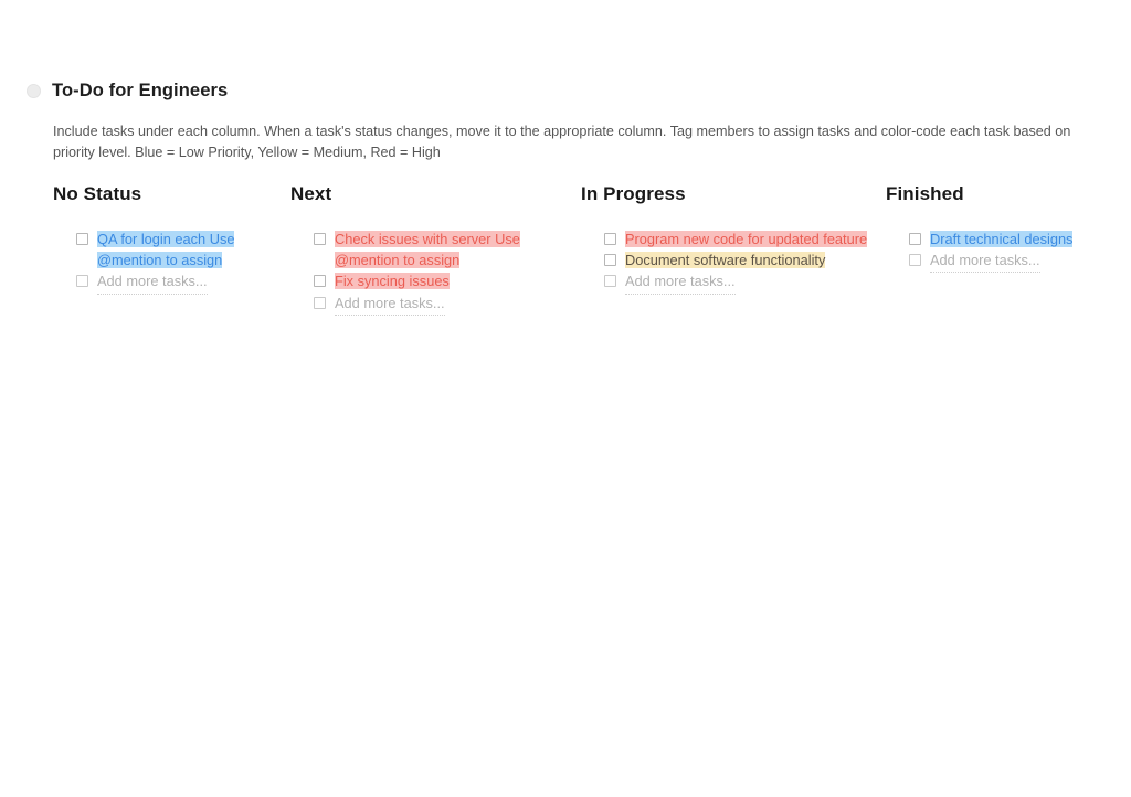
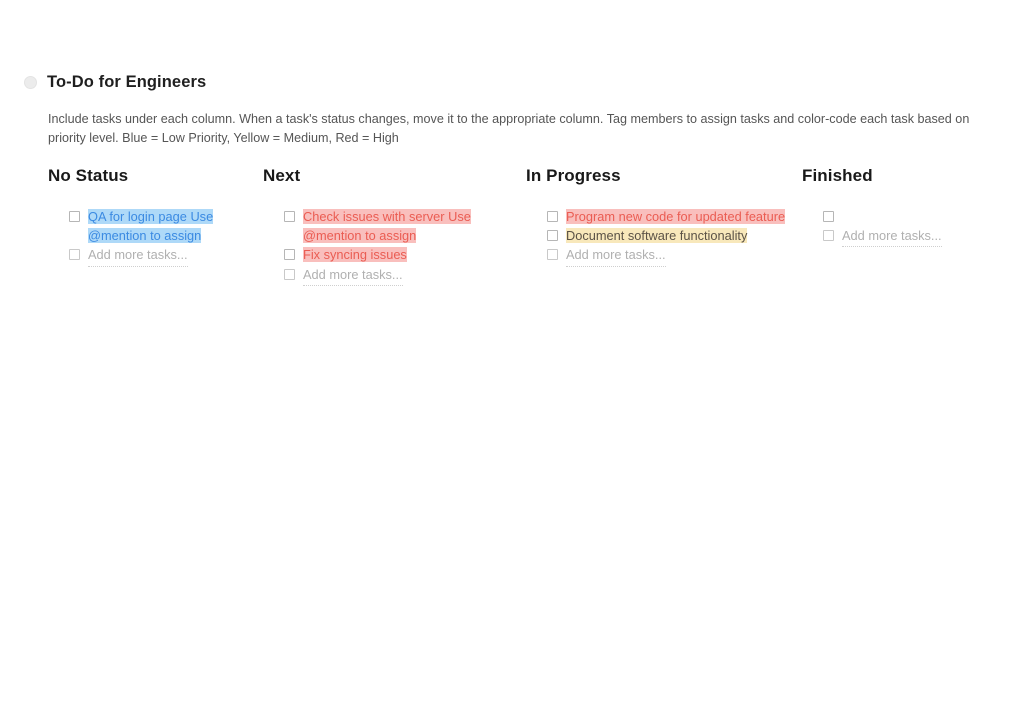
  To-Do for Engineers
  Include tasks under each column. When a task's status changes, move it to the appropriate column. Tag members to assign tasks and color-code each task based on priority level. Blue = Low Priority, Yellow = Medium, Red = High
  No Status
- QA for login each Use @mention to assign
+ QA for login page Use @mention to assign
  Add more tasks...
  Next
  Check issues with server Use @mention to assign
  Fix syncing issues
  Add more tasks...
  In Progress
  Program new code for updated feature
  Document software functionality
  Add more tasks...
  Finished
- Draft technical designs
  Add more tasks...
